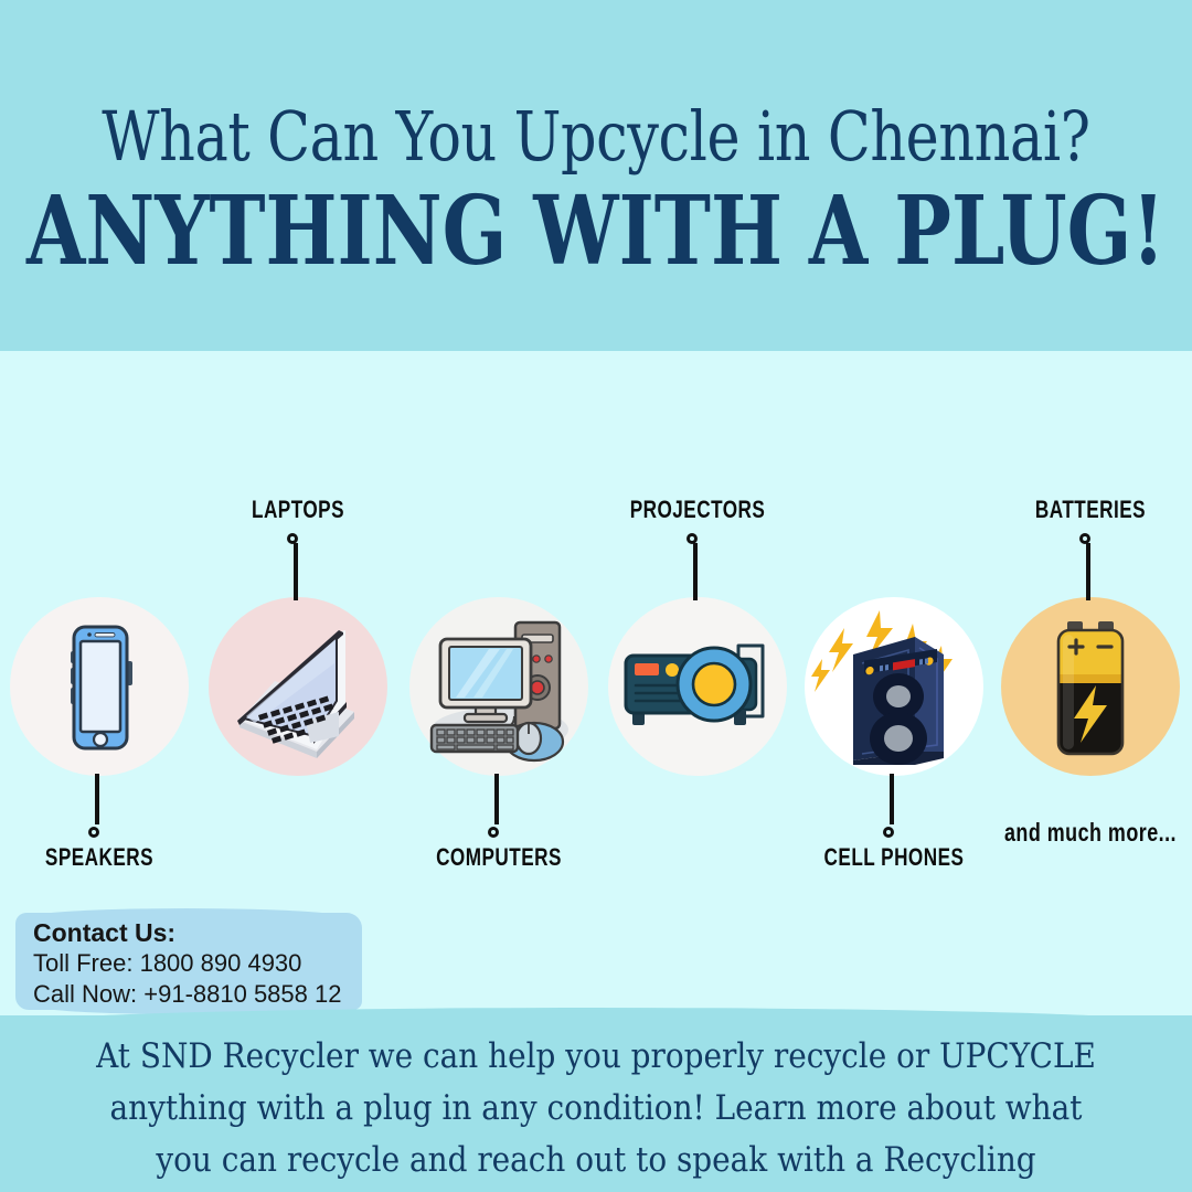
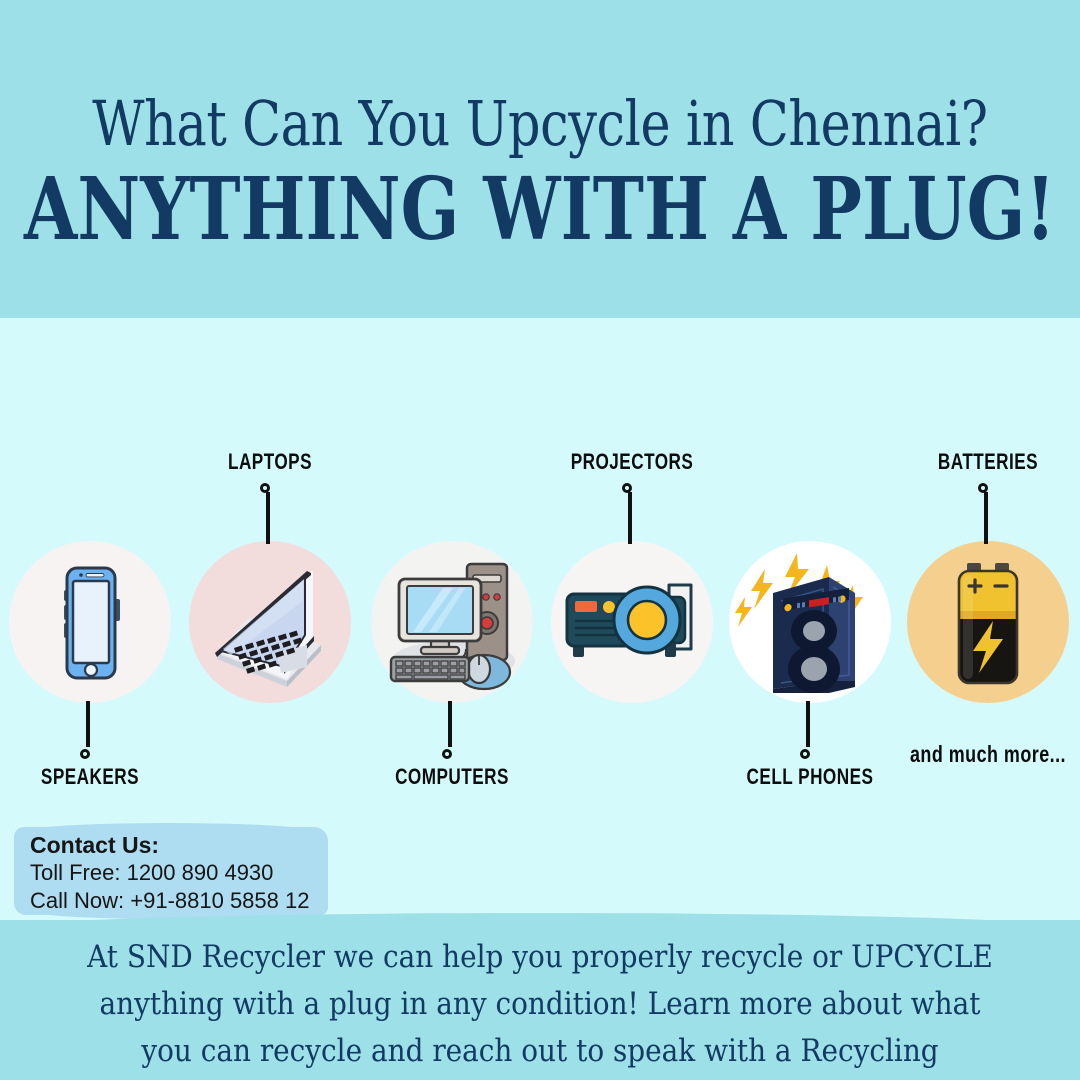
  What Can You Upcycle in Chennai?
  ANYTHING WITH A PLUG!
  SPEAKERS
  LAPTOPS
  COMPUTERS
  PROJECTORS
  CELL PHONES
  BATTERIES
  and much more...
  Contact Us:
- Toll Free: 1800 890 4930
+ Toll Free: 1200 890 4930
  Call Now: +91-8810 5858 12
  At SND Recycler we can help you properly recycle or UPCYCLE anything with a plug in any condition! Learn more about what you can recycle and reach out to speak with a Recycling
